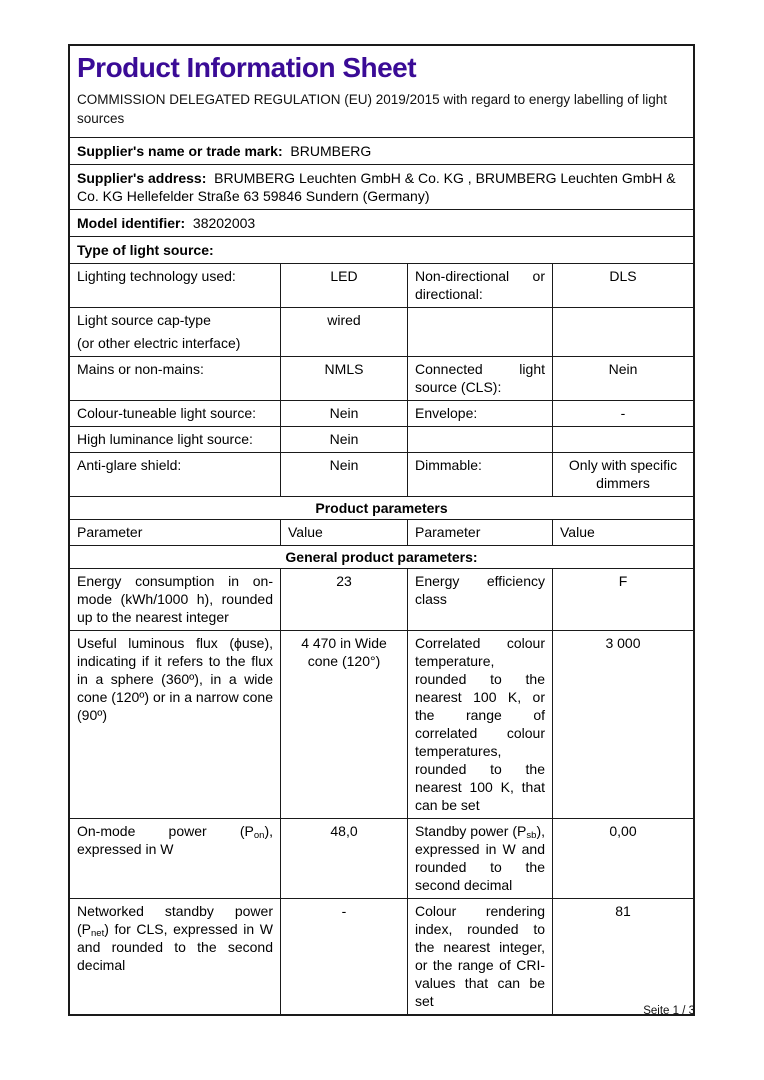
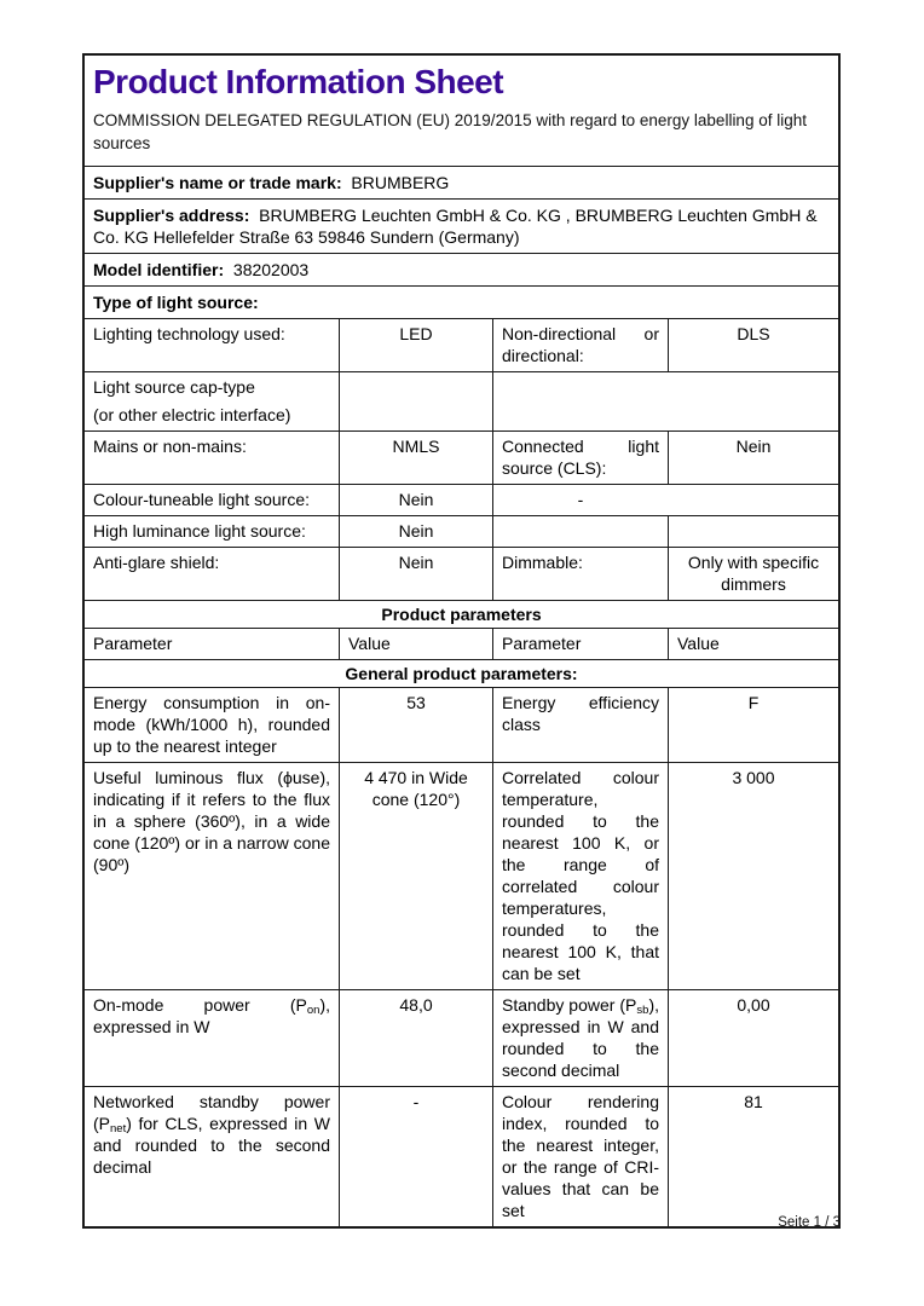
  Product Information Sheet
  COMMISSION DELEGATED REGULATION (EU) 2019/2015 with regard to energy labelling of light sources
  Supplier's name or trade mark: BRUMBERG
  Supplier's address: BRUMBERG Leuchten GmbH & Co. KG , BRUMBERG Leuchten GmbH & Co. KG Hellefelder Straße 63 59846 Sundern (Germany)
  Model identifier: 38202003
  Type of light source:
  Lighting technology used:
  LED
  Non-directional or directional:
  DLS
  Light source cap-type
  (or other electric interface)
- wired
  Mains or non-mains:
  NMLS
  Connected light source (CLS):
  Nein
  Colour-tuneable light source:
  Nein
- Envelope:
  -
  High luminance light source:
  Nein
  Anti-glare shield:
  Nein
  Dimmable:
  Only with specific dimmers
  Product parameters
  Parameter
  Value
  Parameter
  Value
  General product parameters:
  Energy consumption in on-mode (kWh/1000 h), rounded up to the nearest integer
- 23
+ 53
  Energy efficiency class
  F
  Useful luminous flux (ϕuse), indicating if it refers to the flux in a sphere (360º), in a wide cone (120º) or in a narrow cone (90º)
  4 470 in Wide cone (120°)
  Correlated colour temperature, rounded to the nearest 100 K, or the range of correlated colour temperatures, rounded to the nearest 100 K, that can be set
  3 000
  On-mode power (Pon), expressed in W
  48,0
  Standby power (Psb), expressed in W and rounded to the second decimal
  0,00
  Networked standby power (Pnet) for CLS, expressed in W and rounded to the second decimal
  -
  Colour rendering index, rounded to the nearest integer, or the range of CRI-values that can be set
  81
  Seite 1 / 3
